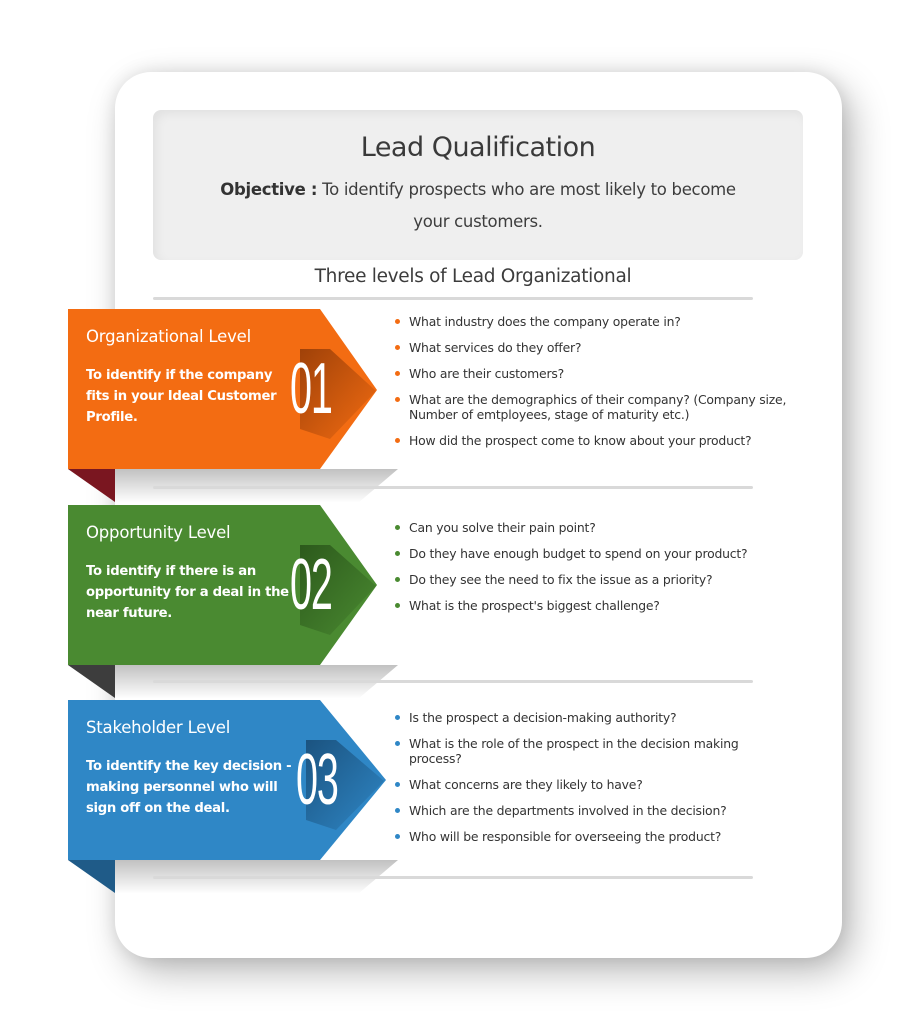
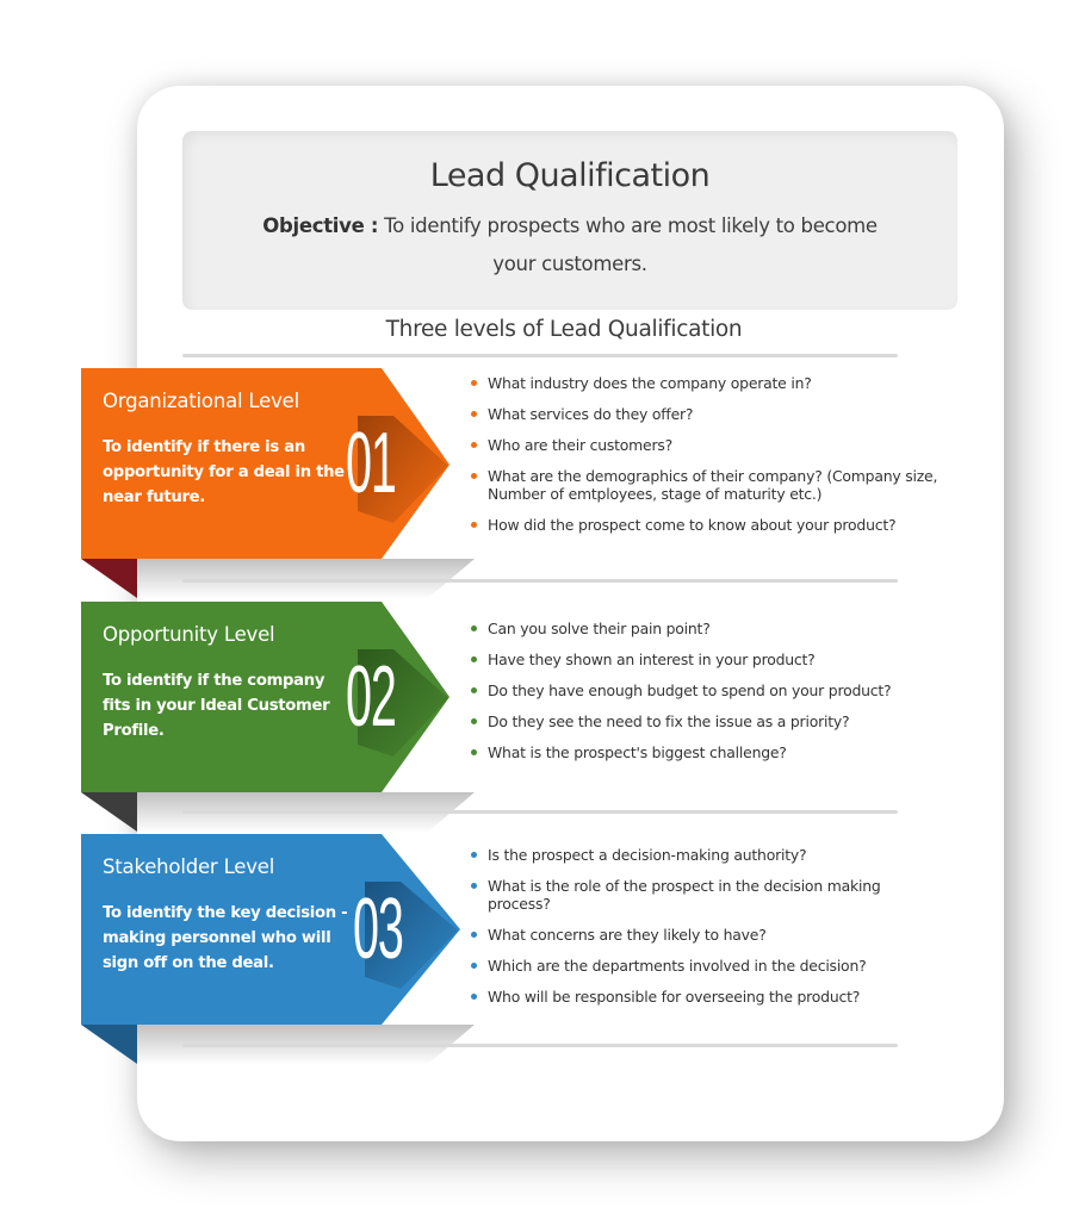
  Lead Qualification
  Objective : To identify prospects who are most likely to become your customers.
- Three levels of Lead Organizational
+ Three levels of Lead Qualification
  Organizational Level
- To identify if the company fits in your Ideal Customer Profile.
+ To identify if there is an opportunity for a deal in the near future.
  01
  What industry does the company operate in?
  What services do they offer?
  Who are their customers?
  What are the demographics of their company? (Company size, Number of emtployees, stage of maturity etc.)
  How did the prospect come to know about your product?
  Opportunity Level
- To identify if there is an opportunity for a deal in the near future.
+ To identify if the company fits in your Ideal Customer Profile.
  02
  Can you solve their pain point?
+ Have they shown an interest in your product?
  Do they have enough budget to spend on your product?
  Do they see the need to fix the issue as a priority?
  What is the prospect's biggest challenge?
  Stakeholder Level
  To identify the key decision -making personnel who will sign off on the deal.
  03
  Is the prospect a decision-making authority?
  What is the role of the prospect in the decision making process?
  What concerns are they likely to have?
  Which are the departments involved in the decision?
  Who will be responsible for overseeing the product?
